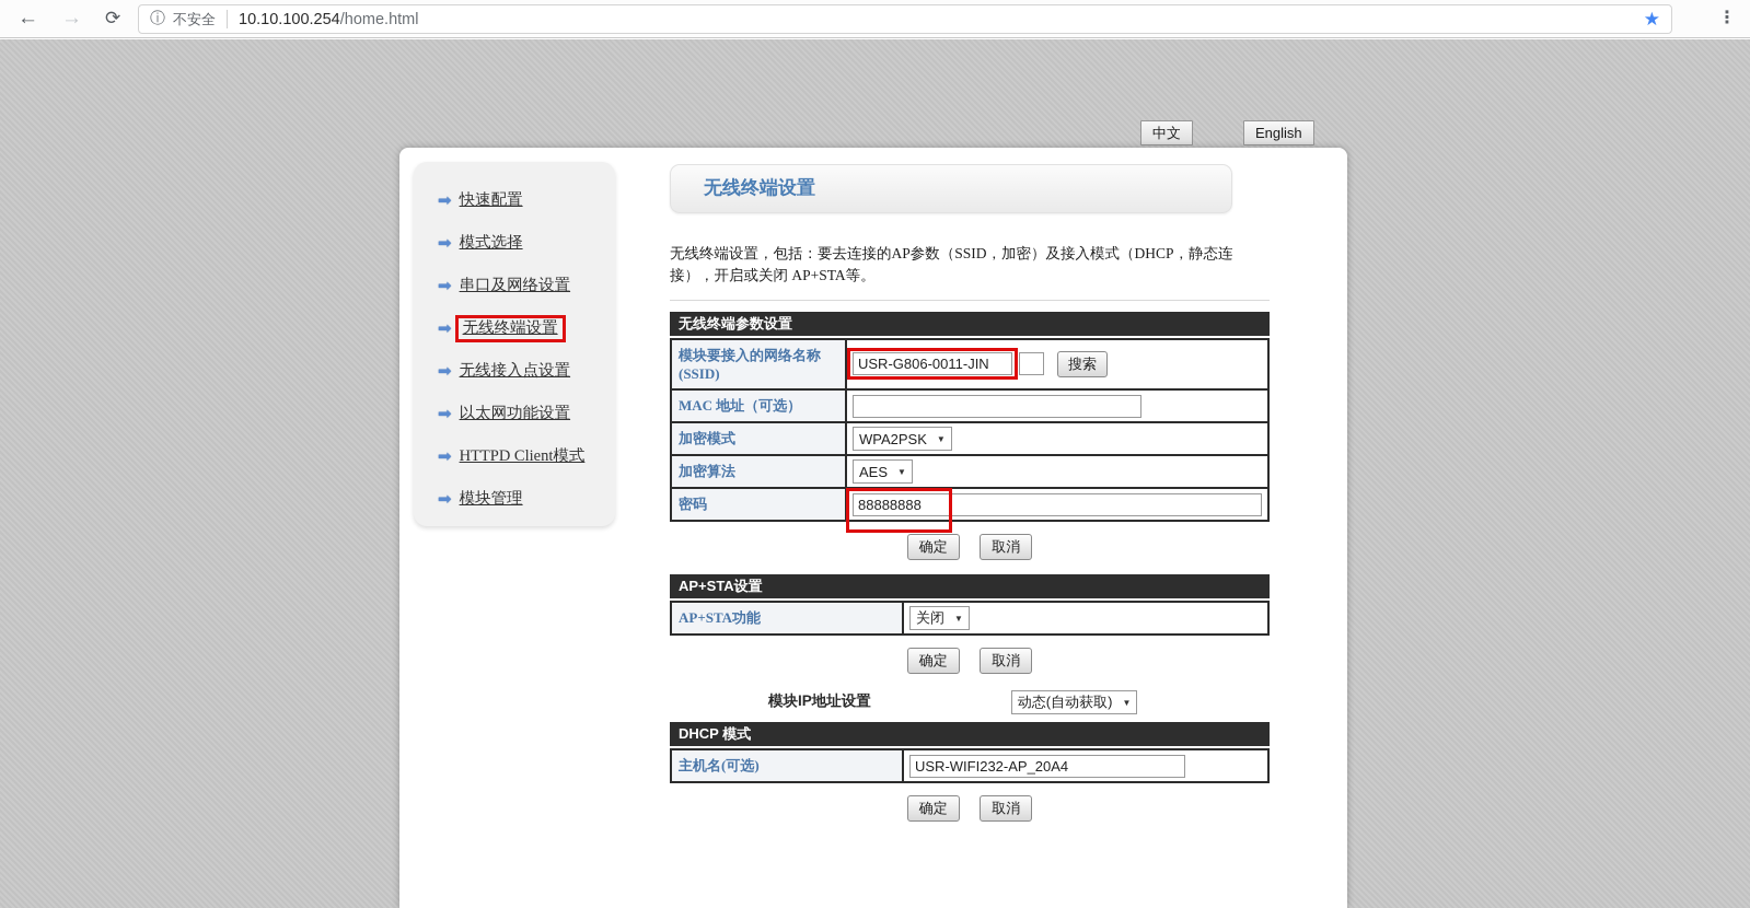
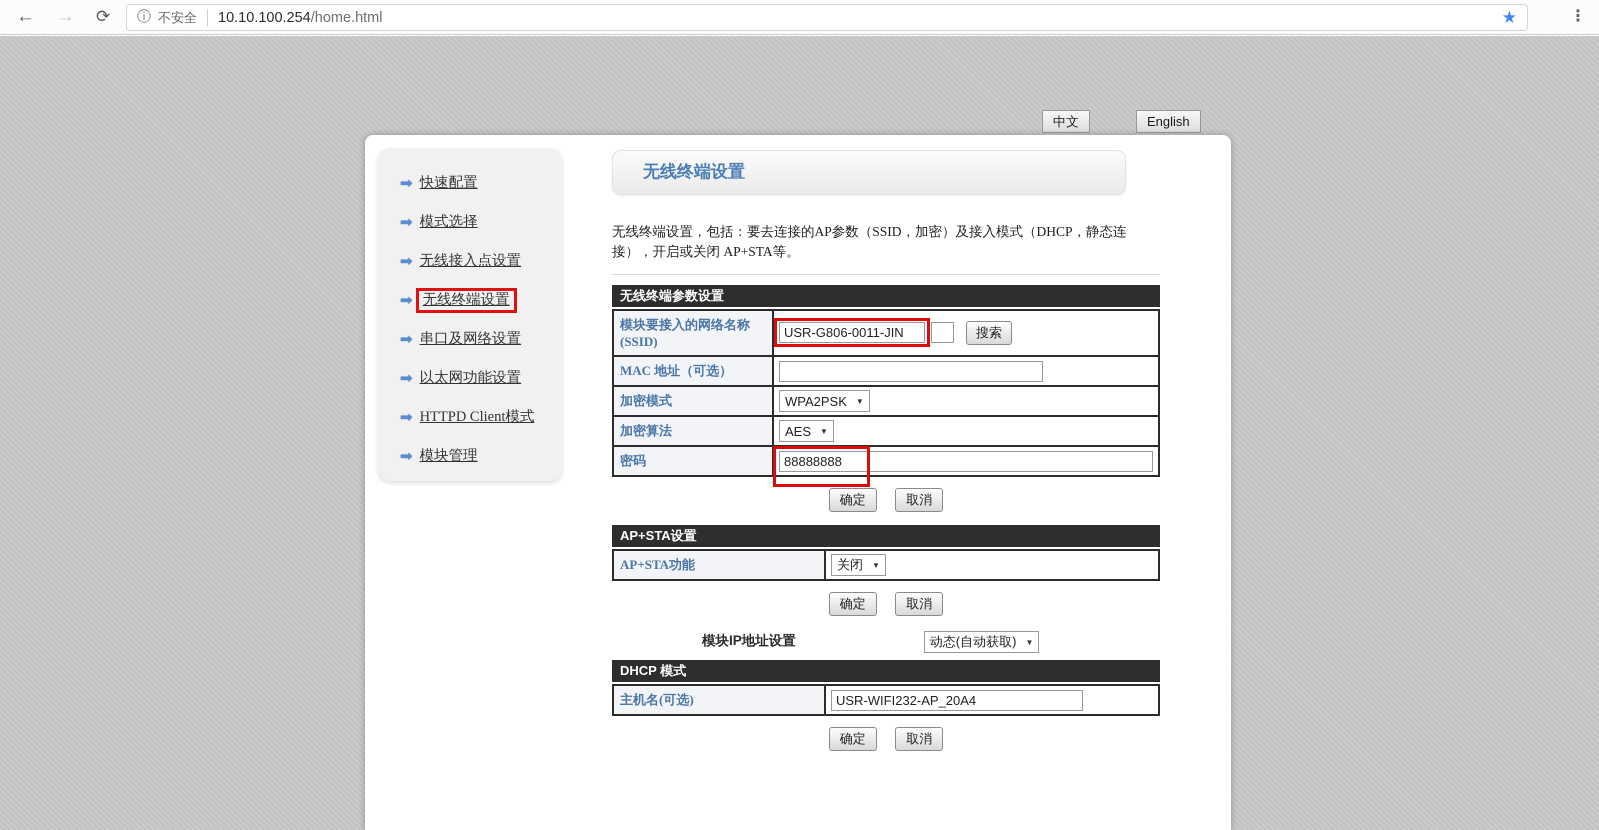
  ←
  →
  ⟳
  ⓘ
  不安全
  10.10.100.254
  /home.html
  ★
  ⋮
  中文
  English
  ➡
  快速配置
  ➡
  模式选择
  ➡
- 串口及网络设置
+ 无线接入点设置
  ➡
  无线终端设置
  ➡
- 无线接入点设置
+ 串口及网络设置
  ➡
  以太网功能设置
  ➡
  HTTPD Client模式
  ➡
  模块管理
  无线终端设置
  无线终端设置，包括：要去连接的AP参数（SSID，加密）及接入模式（DHCP，静态连接），开启或关闭 AP+STA等。
  无线终端参数设置
  模块要接入的网络名称(SSID)	USR-G806-0011-JIN 搜索
  MAC 地址（可选）
  加密模式	WPA2PSK ▼
  加密算法	AES ▼
  密码	88888888
  确定 取消
  AP+STA设置
  AP+STA功能	关闭 ▼
  确定 取消
  模块IP地址设置
  动态(自动获取)
  ▼
  DHCP 模式
  主机名(可选)	USR-WIFI232-AP_20A4
  确定 取消
